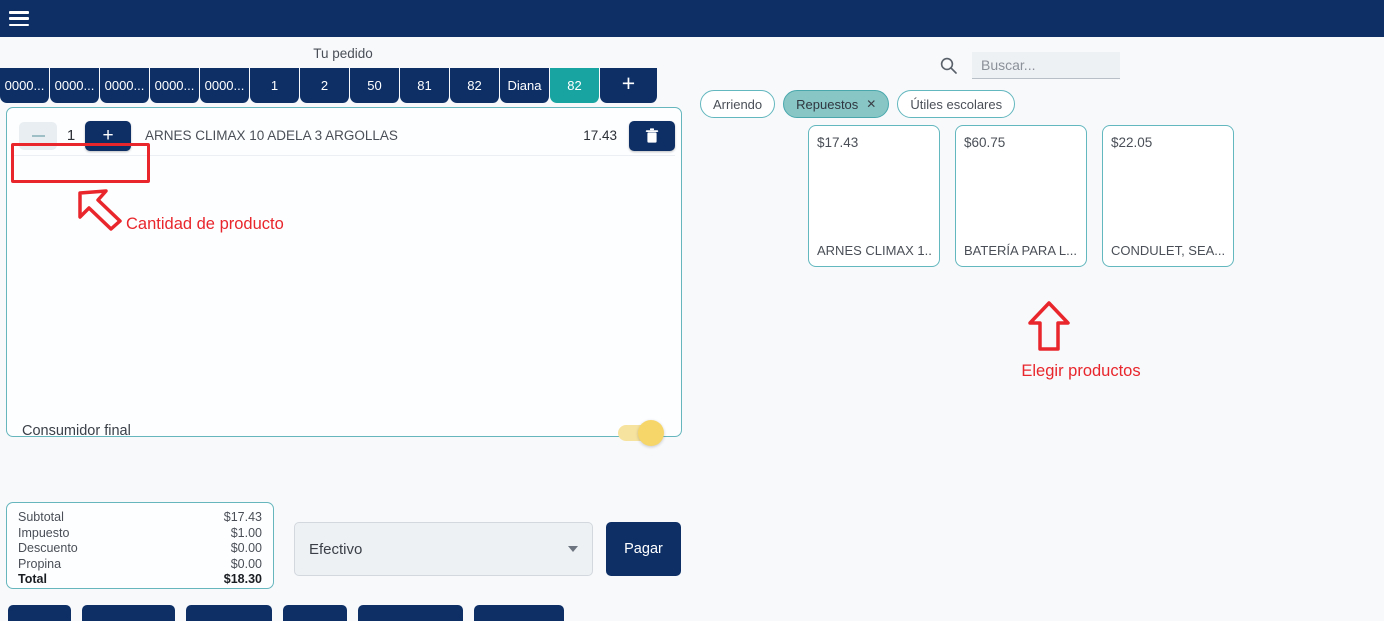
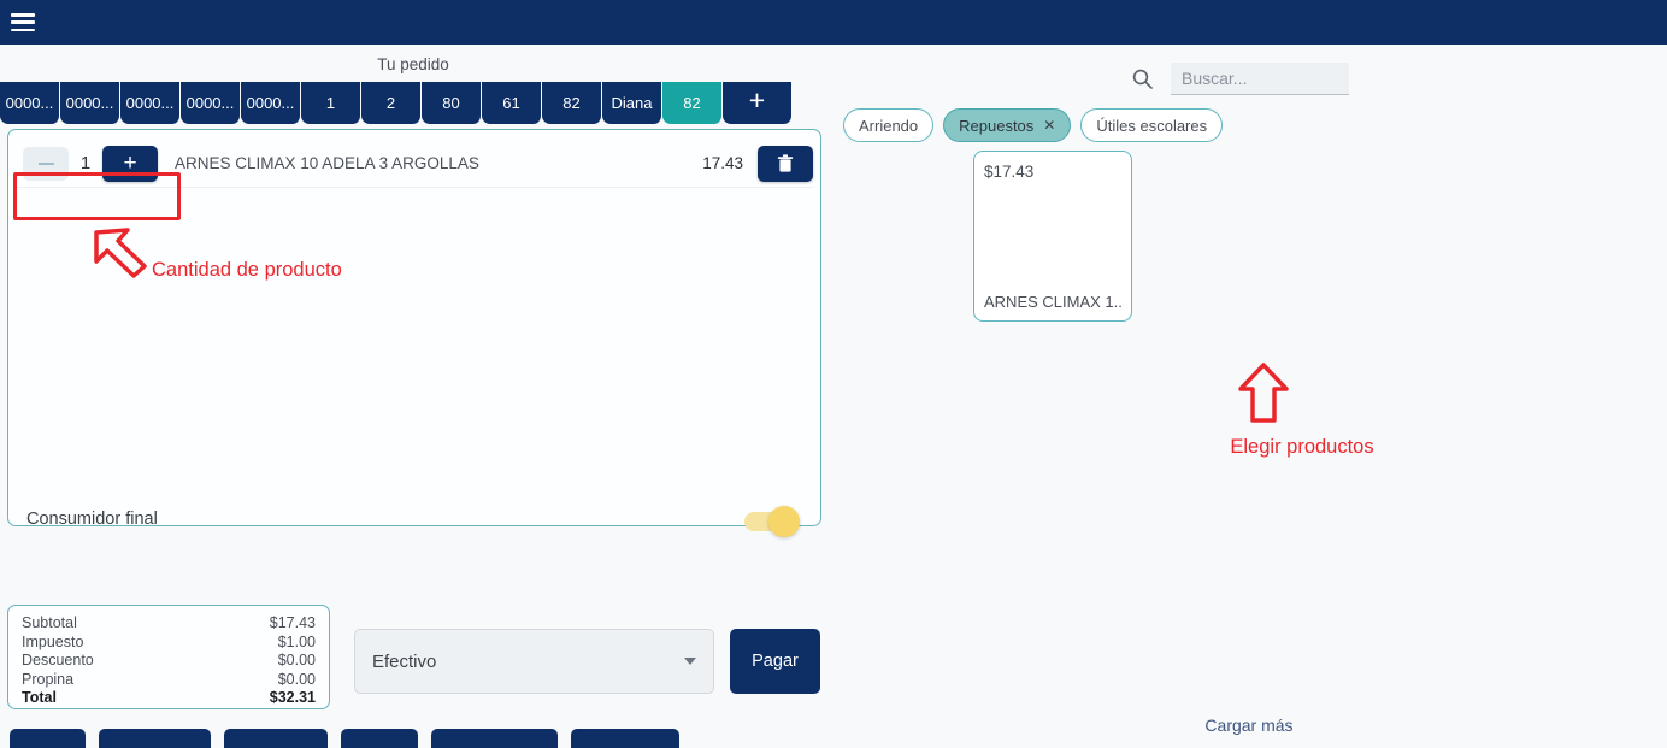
  Tu pedido
  0000...
  0000...
  0000...
  0000...
  0000...
  1
  2
- 50
+ 80
- 81
+ 61
  82
  Diana
  82
  +
  1
  +
  ARNES CLIMAX 10 ADELA 3 ARGOLLAS
  17.43
  Cantidad de producto
  Consumidor final
  Subtotal
  $17.43
  Impuesto
  $1.00
  Descuento
  $0.00
  Propina
  $0.00
  Total
- $18.30
+ $32.31
  Efectivo
  Pagar
  Buscar...
  Arriendo
  Repuestos
  ✕
  Útiles escolares
  $17.43
  ARNES CLIMAX 1..
- $60.75
- BATERÍA PARA L...
- $22.05
- CONDULET, SEA...
  Elegir productos
+ Cargar más
